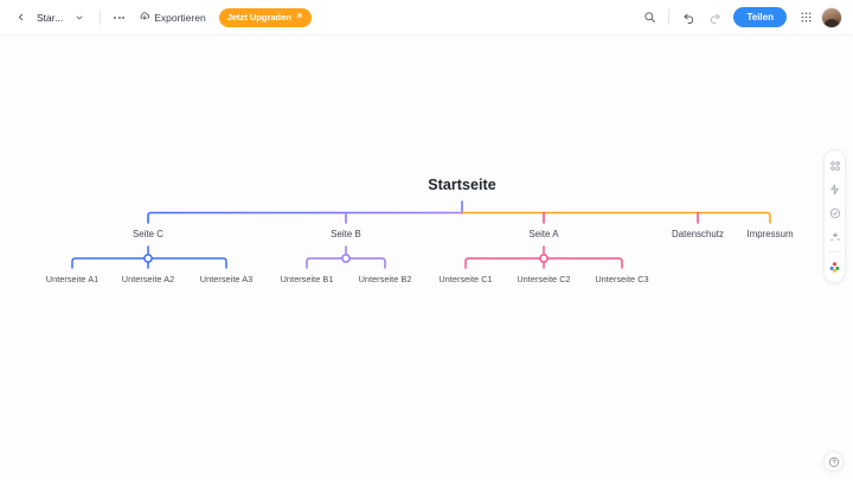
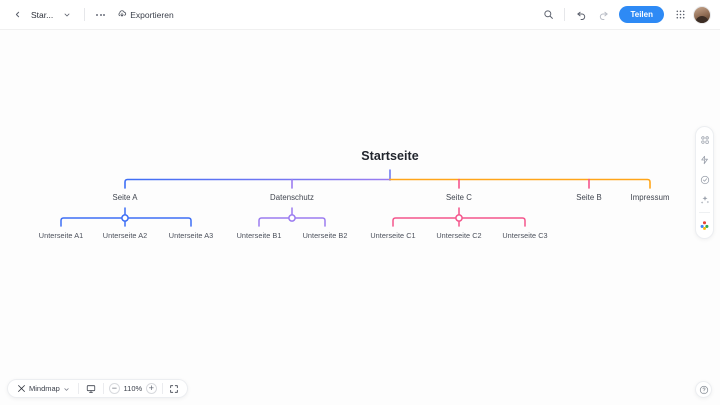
  Star...
  Exportieren
- Jetzt Upgraden
  Teilen
  Startseite
- Seite C
+ Seite A
- Seite B
+ Datenschutz
- Seite A
+ Seite C
- Datenschutz
+ Seite B
  Impressum
  Unterseite A1
  Unterseite A2
  Unterseite A3
  Unterseite B1
  Unterseite B2
  Unterseite C1
  Unterseite C2
  Unterseite C3
+ Mindmap
+ −
+ 110%
+ +
